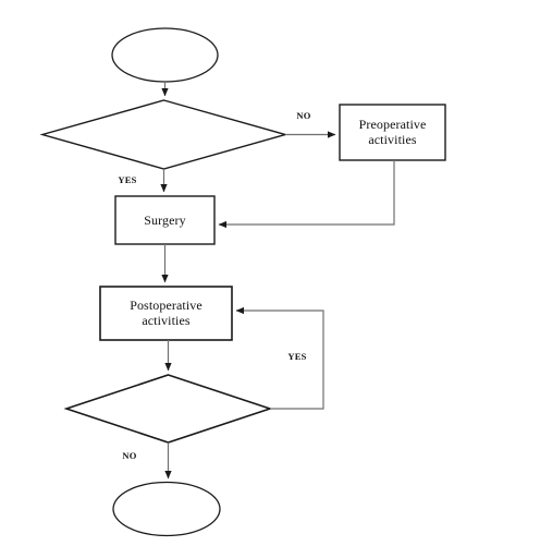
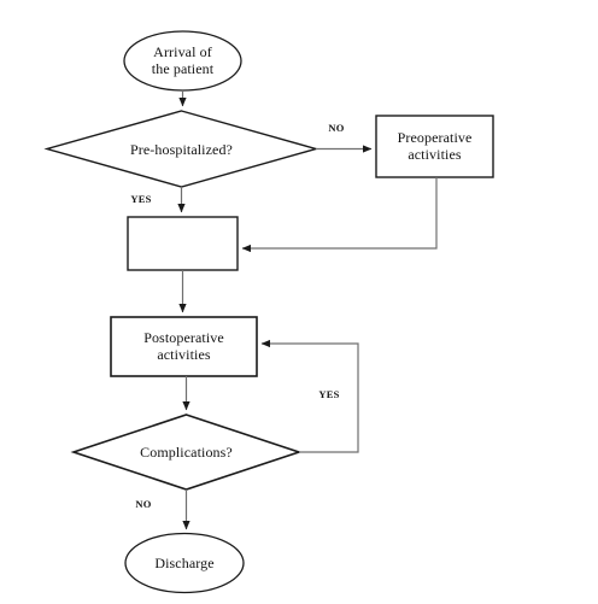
+ Arrival of
+ the patient
+ Pre-hospitalized?
  Preoperative
  activities
- Surgery
  Postoperative
  activities
+ Complications?
+ Discharge
  NO
  YES
  YES
  NO
